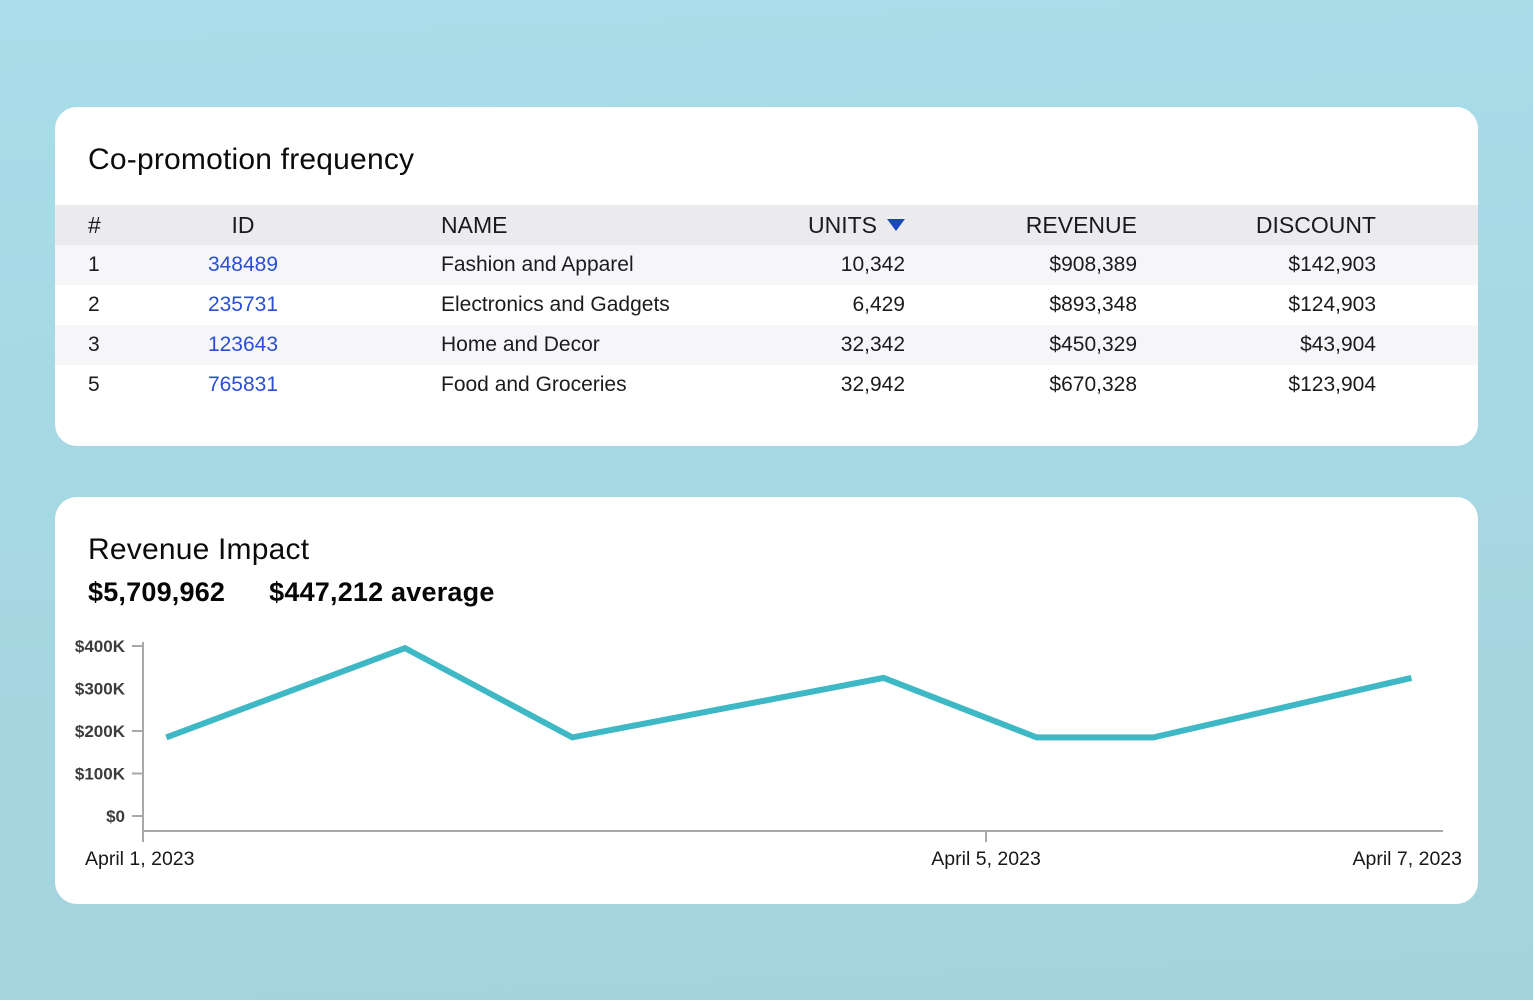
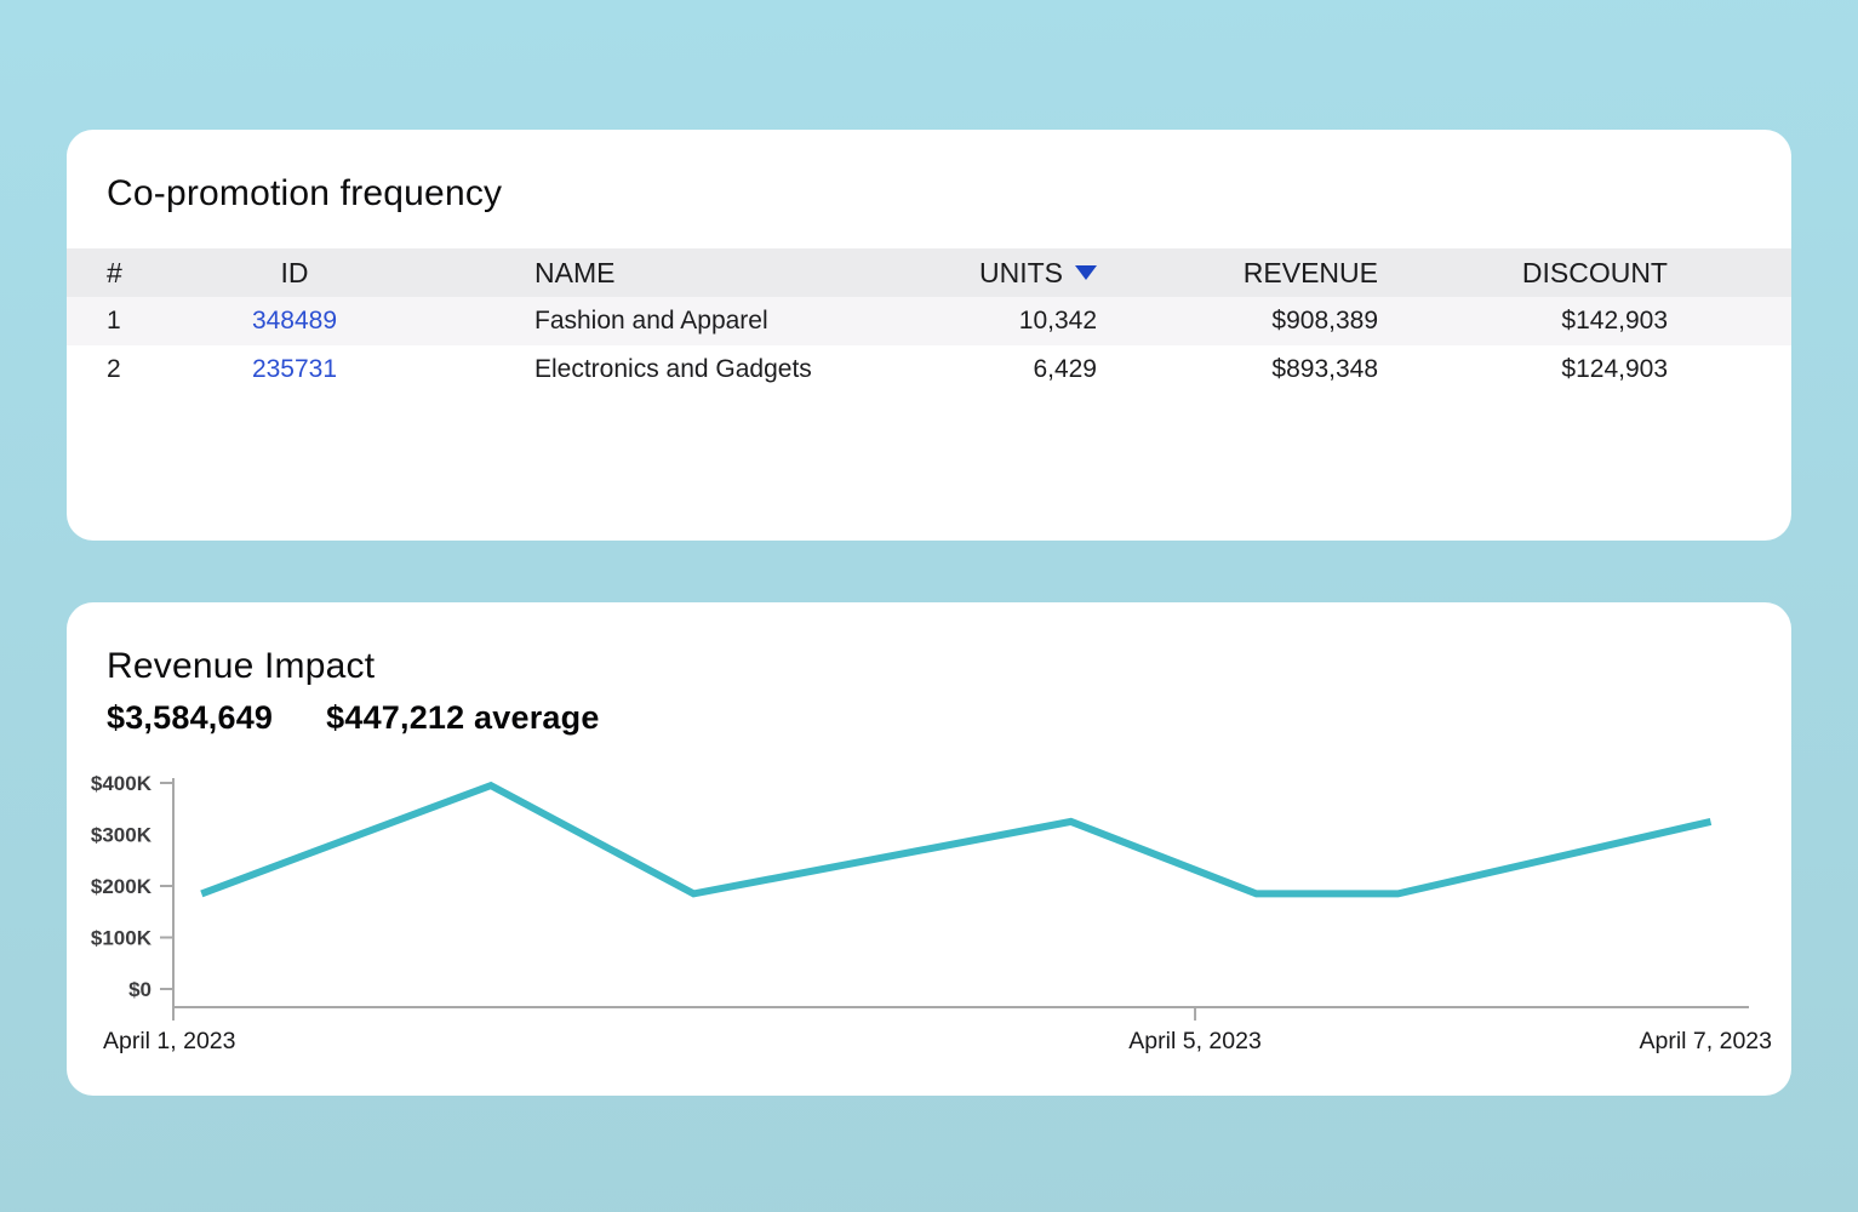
  Co-promotion frequency
  #	ID	NAME	UNITS	REVENUE	DISCOUNT
  1	348489	Fashion and Apparel	10,342	$908,389	$142,903
  2	235731	Electronics and Gadgets	6,429	$893,348	$124,903
- 3	123643	Home and Decor	32,342	$450,329	$43,904
- 5	765831	Food and Groceries	32,942	$670,328	$123,904
  Revenue Impact
- $5,709,962
+ $3,584,649
  $447,212 average
  $400K
  $300K
  $200K
  $100K
  $0
  April 1, 2023
  April 5, 2023
  April 7, 2023
